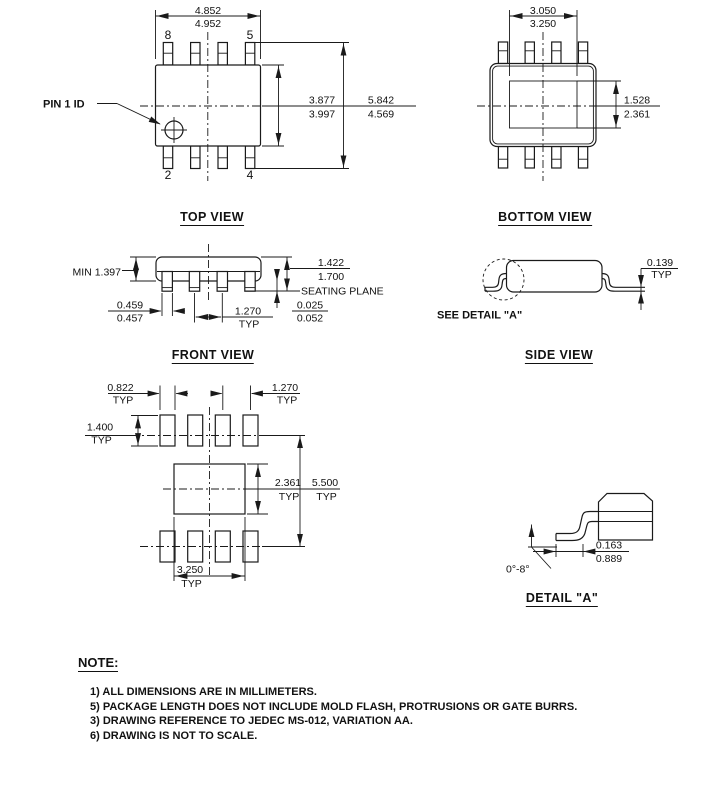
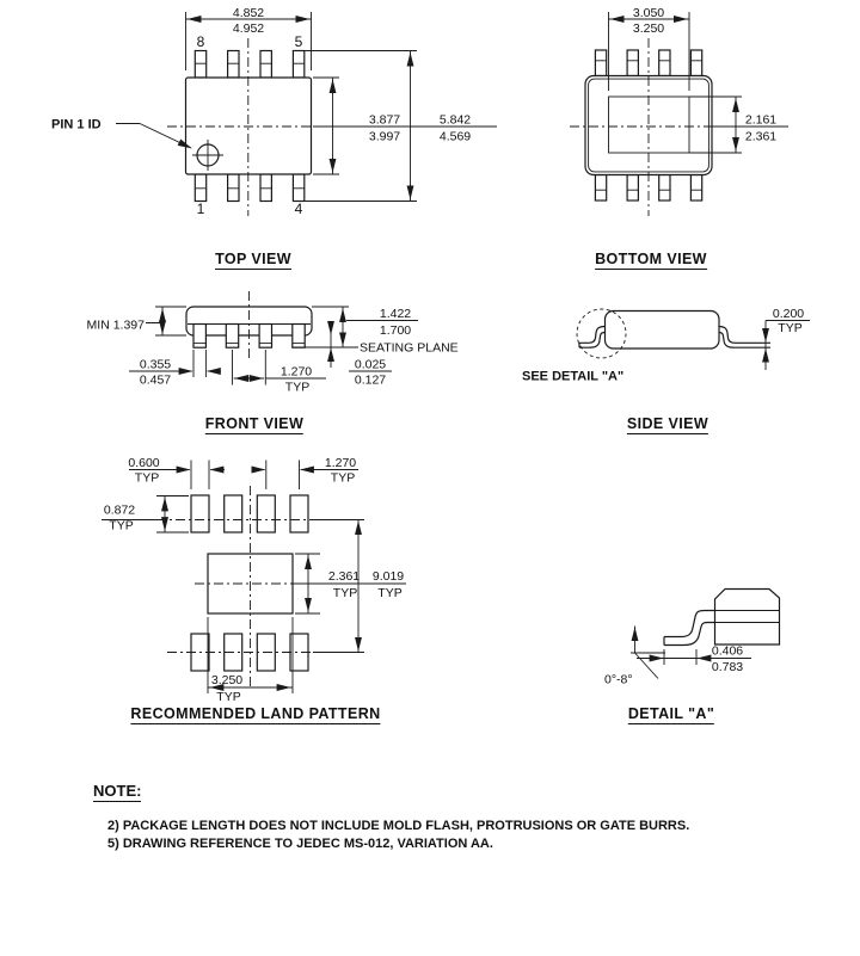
  4.852
  4.952
  3.877
  3.997
  5.842
  4.569
  PIN 1 ID
  8
  5
- 2
+ 1
  4
  3.050
  3.250
- 1.528
+ 2.161
  2.361
  MIN 1.397
  1.422
  1.700
  SEATING PLANE
- 0.459
+ 0.355
  0.457
  1.270
  TYP
  0.025
- 0.052
+ 0.127
  SEE DETAIL "A"
- 0.139
+ 0.200
  TYP
- 0.822
+ 0.600
  TYP
  1.270
  TYP
- 1.400
+ 0.872
  TYP
  2.361
  TYP
- 5.500
+ 9.019
  TYP
  3.250
  TYP
- 0.163
+ 0.406
- 0.889
+ 0.783
  0°-8°
  TOP VIEW
  BOTTOM VIEW
  FRONT VIEW
  SIDE VIEW
+ RECOMMENDED LAND PATTERN
  DETAIL "A"
  NOTE:
- 1) ALL DIMENSIONS ARE IN MILLIMETERS.
- 5) PACKAGE LENGTH DOES NOT INCLUDE MOLD FLASH, PROTRUSIONS OR GATE BURRS.
+ 2) PACKAGE LENGTH DOES NOT INCLUDE MOLD FLASH, PROTRUSIONS OR GATE BURRS.
- 3) DRAWING REFERENCE TO JEDEC MS-012, VARIATION AA.
+ 5) DRAWING REFERENCE TO JEDEC MS-012, VARIATION AA.
- 6) DRAWING IS NOT TO SCALE.
